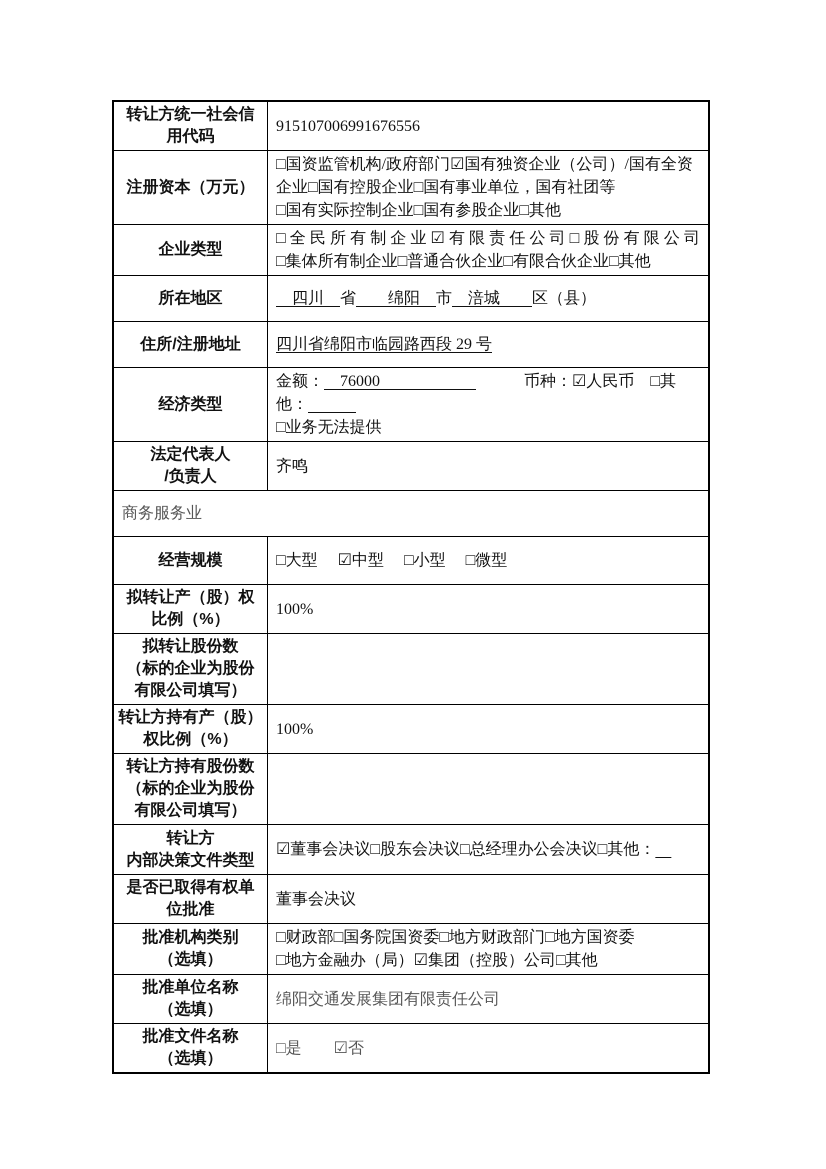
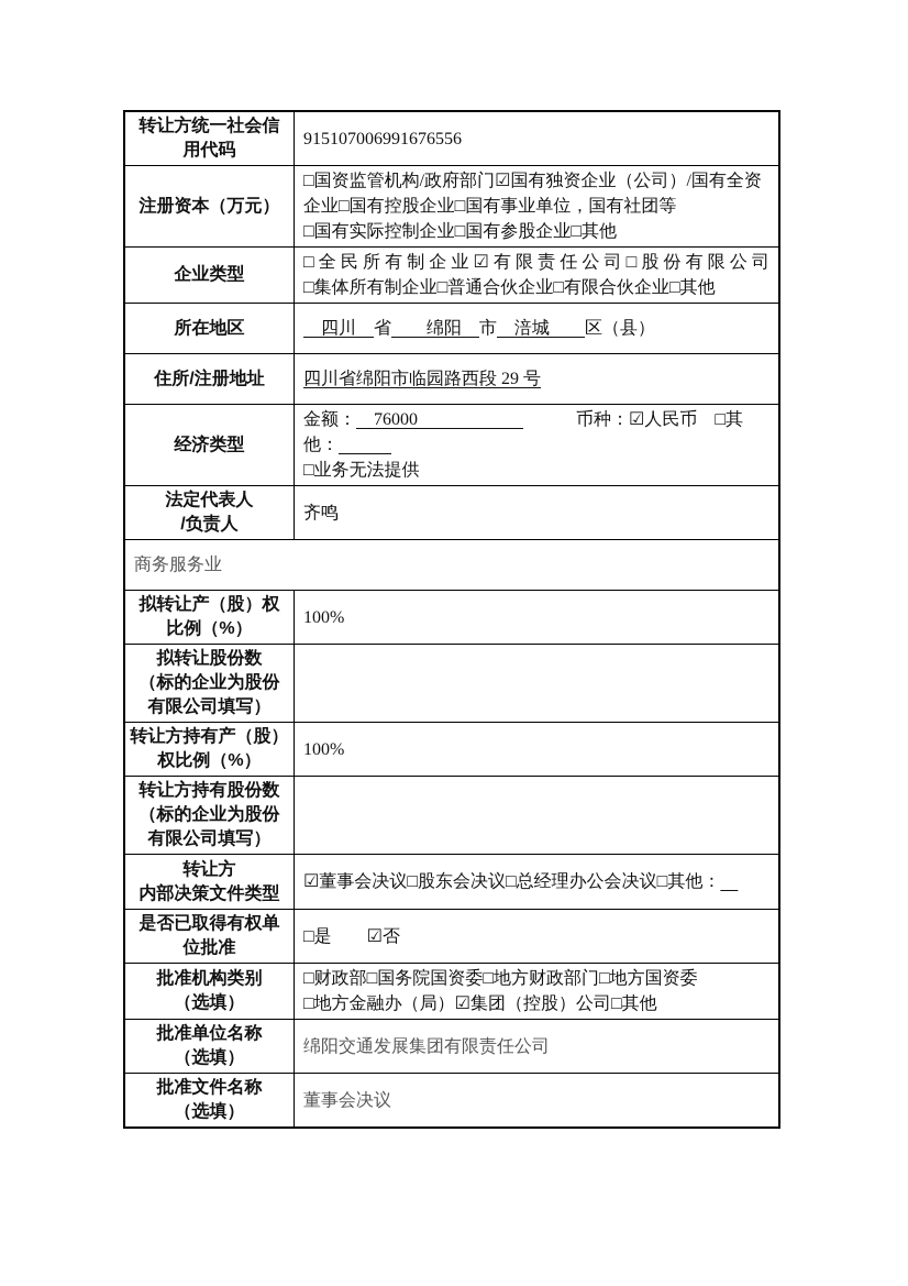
  转让方统一社会信
  用代码
  915107006991676556
  注册资本（万元）
  □国资监管机构/政府部门☑国有独资企业（公司）/国有全资企业□国有控股企业□国有事业单位，国有社团等
  □国有实际控制企业□国有参股企业□其他
  企业类型
  □全民所有制企业☑有限责任公司□股份有限公司
  □集体所有制企业□普通合伙企业□有限合伙企业□其他
  所在地区
  四川 省 绵阳 市 涪城 区（县）
  住所/注册地址
  四川省绵阳市临园路西段 29 号
  经济类型
  金额： 76000 币种：☑人民币 □其他：
  □业务无法提供
  法定代表人
  /负责人
  齐鸣
  商务服务业
- 经营规模
- □大型 ☑中型 □小型 □微型
  拟转让产（股）权
  比例（%）
  100%
  拟转让股份数
  （标的企业为股份
  有限公司填写）
  转让方持有产（股）
  权比例（%）
  100%
  转让方持有股份数
  （标的企业为股份
  有限公司填写）
  转让方
  内部决策文件类型
  ☑董事会决议□股东会决议□总经理办公会决议□其他：
  是否已取得有权单
  位批准
- 董事会决议
+ □是 ☑否
  批准机构类别
  （选填）
  □财政部□国务院国资委□地方财政部门□地方国资委
  □地方金融办（局）☑集团（控股）公司□其他
  批准单位名称
  （选填）
  绵阳交通发展集团有限责任公司
  批准文件名称
  （选填）
- □是 ☑否
+ 董事会决议
